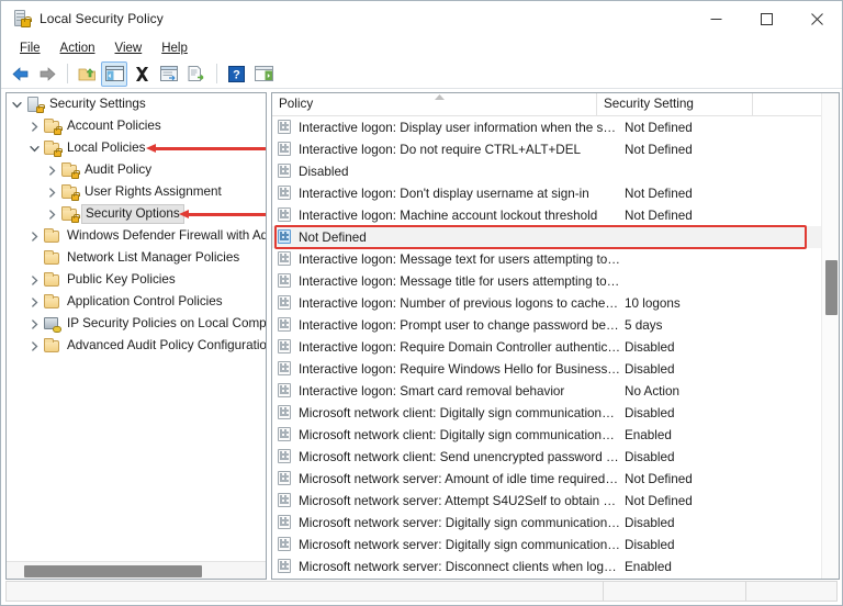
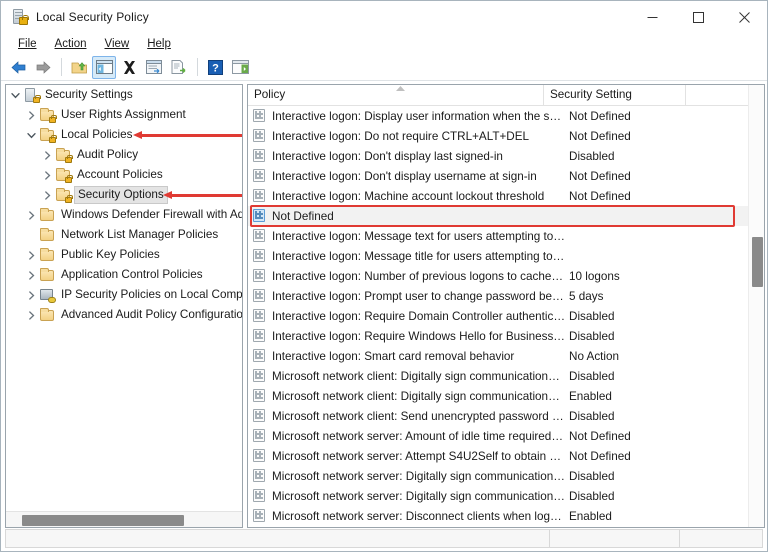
  Local Security Policy
  File
  Action
  View
  Help
  ?
  Security Settings
- Account Policies
+ User Rights Assignment
  Local Policies
  Audit Policy
- User Rights Assignment
+ Account Policies
  Security Options
  Windows Defender Firewall with Ad
  Network List Manager Policies
  Public Key Policies
  Application Control Policies
  IP Security Policies on Local Comp
  Advanced Audit Policy Configuratio
  Policy
  Security Setting
  Interactive logon: Display user information when the sessi
  Not Defined
  Interactive logon: Do not require CTRL+ALT+DEL
  Not Defined
+ Interactive logon: Don't display last signed-in
  Disabled
  Interactive logon: Don't display username at sign-in
  Not Defined
  Interactive logon: Machine account lockout threshold
  Not Defined
  Not Defined
  Interactive logon: Message text for users attempting to log
  Interactive logon: Message title for users attempting to log
  Interactive logon: Number of previous logons to cache (in
  10 logons
  Interactive logon: Prompt user to change password before
  5 days
  Interactive logon: Require Domain Controller authenticatio
  Disabled
  Interactive logon: Require Windows Hello for Business or
  Disabled
  Interactive logon: Smart card removal behavior
  No Action
  Microsoft network client: Digitally sign communications (al
  Disabled
  Microsoft network client: Digitally sign communications (if
  Enabled
  Microsoft network client: Send unencrypted password to t
  Disabled
  Microsoft network server: Amount of idle time required be
  Not Defined
  Microsoft network server: Attempt S4U2Self to obtain clai
  Not Defined
  Microsoft network server: Digitally sign communications (
  Disabled
  Microsoft network server: Digitally sign communications (i
  Disabled
  Microsoft network server: Disconnect clients when logon
  Enabled
